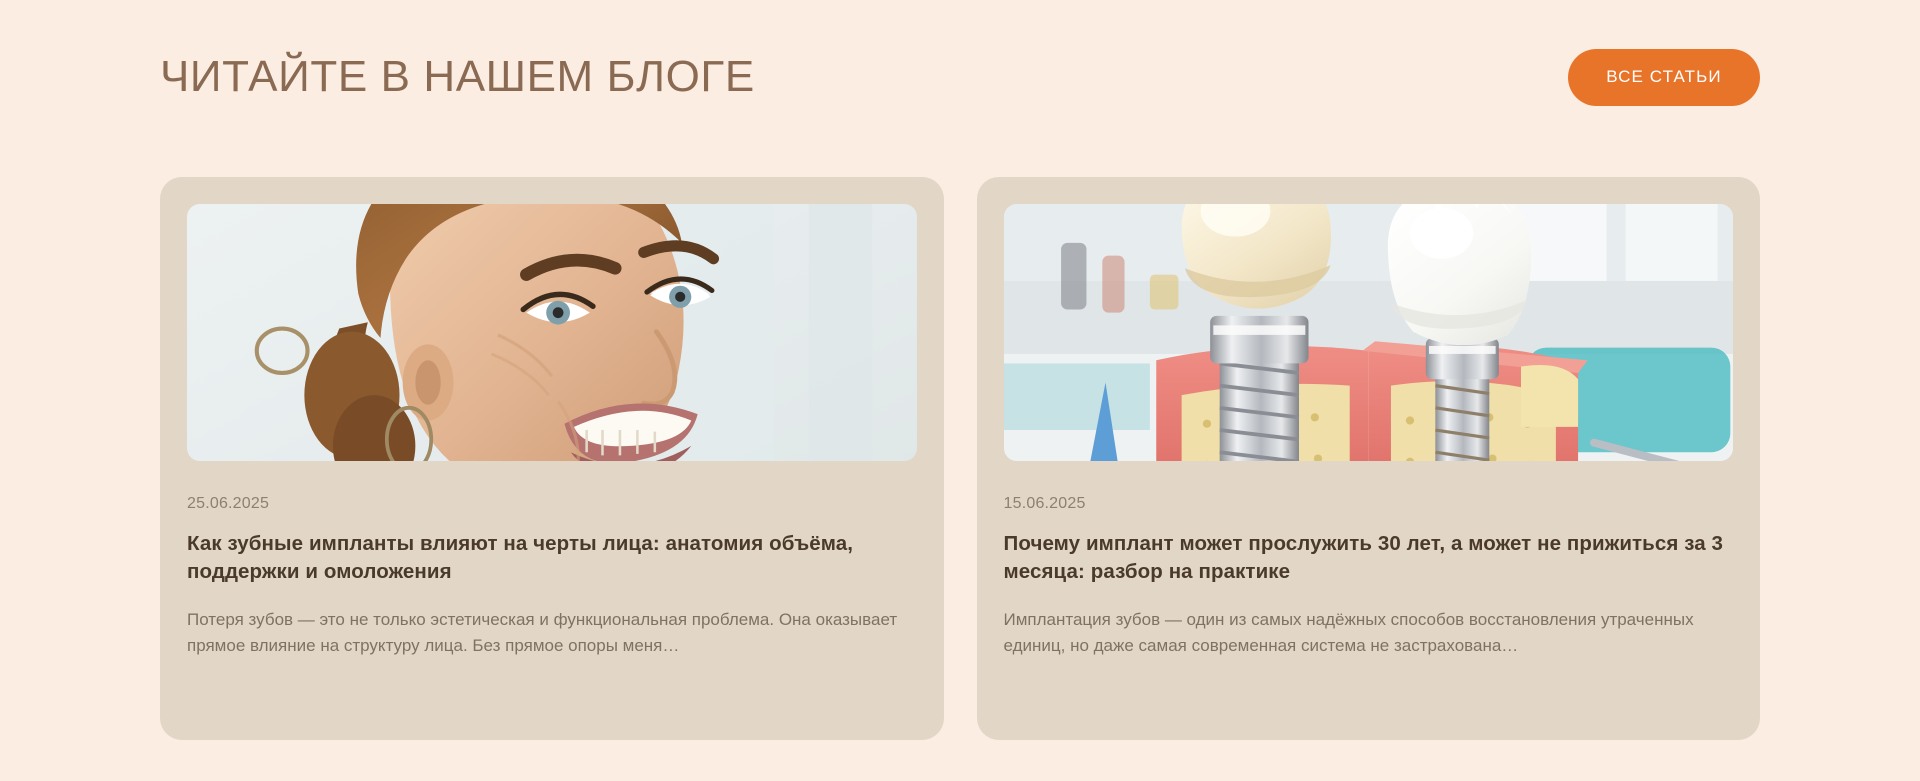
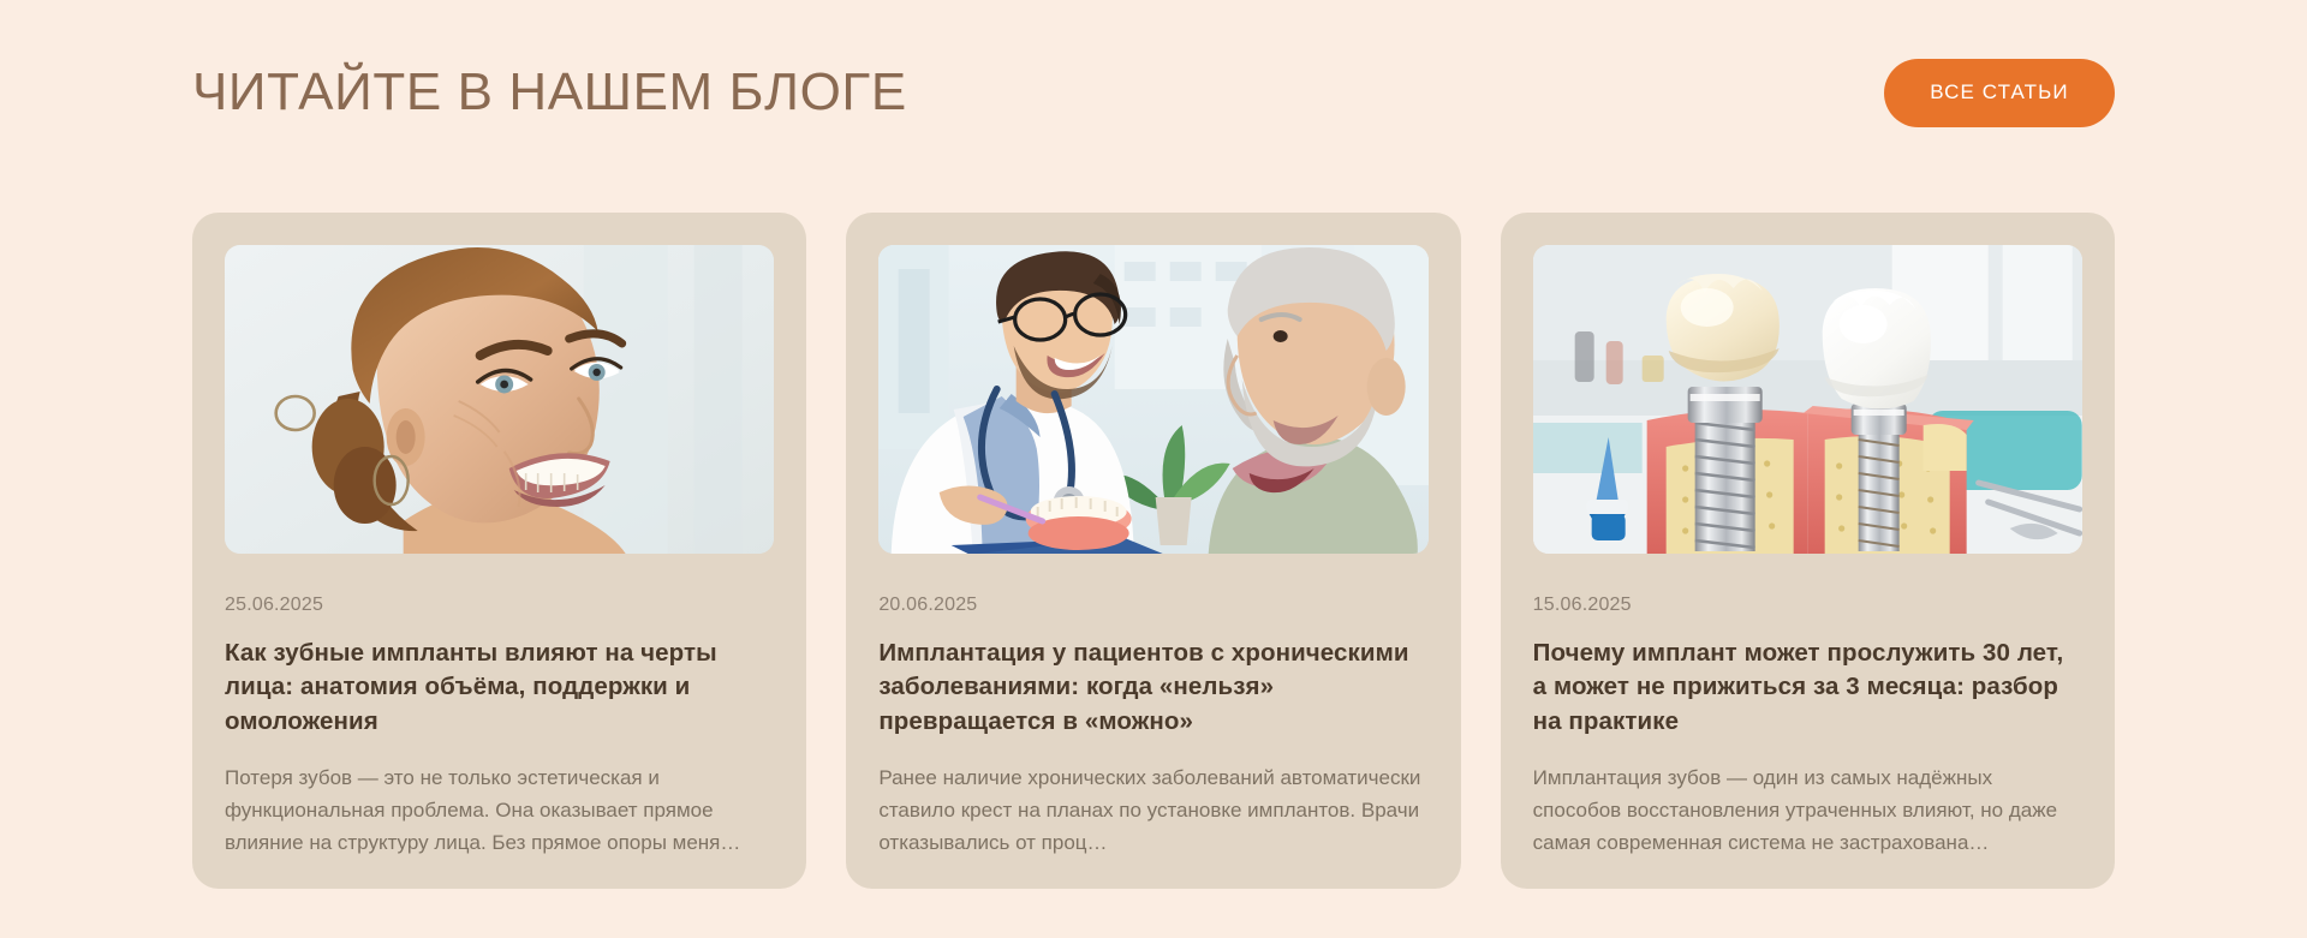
  ЧИТАЙТЕ В НАШЕМ БЛОГЕ
  ВСЕ СТАТЬИ
  25.06.2025
  Как зубные импланты влияют на черты лица: анатомия объёма, поддержки и омоложения
  Потеря зубов — это не только эстетическая и функциональная проблема. Она оказывает прямое влияние на структуру лица. Без прямое опоры меня…
+ 20.06.2025
+ Имплантация у пациентов с хроническими заболеваниями: когда «нельзя» превращается в «можно»
+ Ранее наличие хронических заболеваний автоматически ставило крест на планах по установке имплантов. Врачи отказывались от проц…
  15.06.2025
  Почему имплант может прослужить 30 лет, а может не прижиться за 3 месяца: разбор на практике
- Имплантация зубов — один из самых надёжных способов восстановления утраченных единиц, но даже самая современная система не застрахована…
+ Имплантация зубов — один из самых надёжных способов восстановления утраченных влияют, но даже самая современная система не застрахована…
